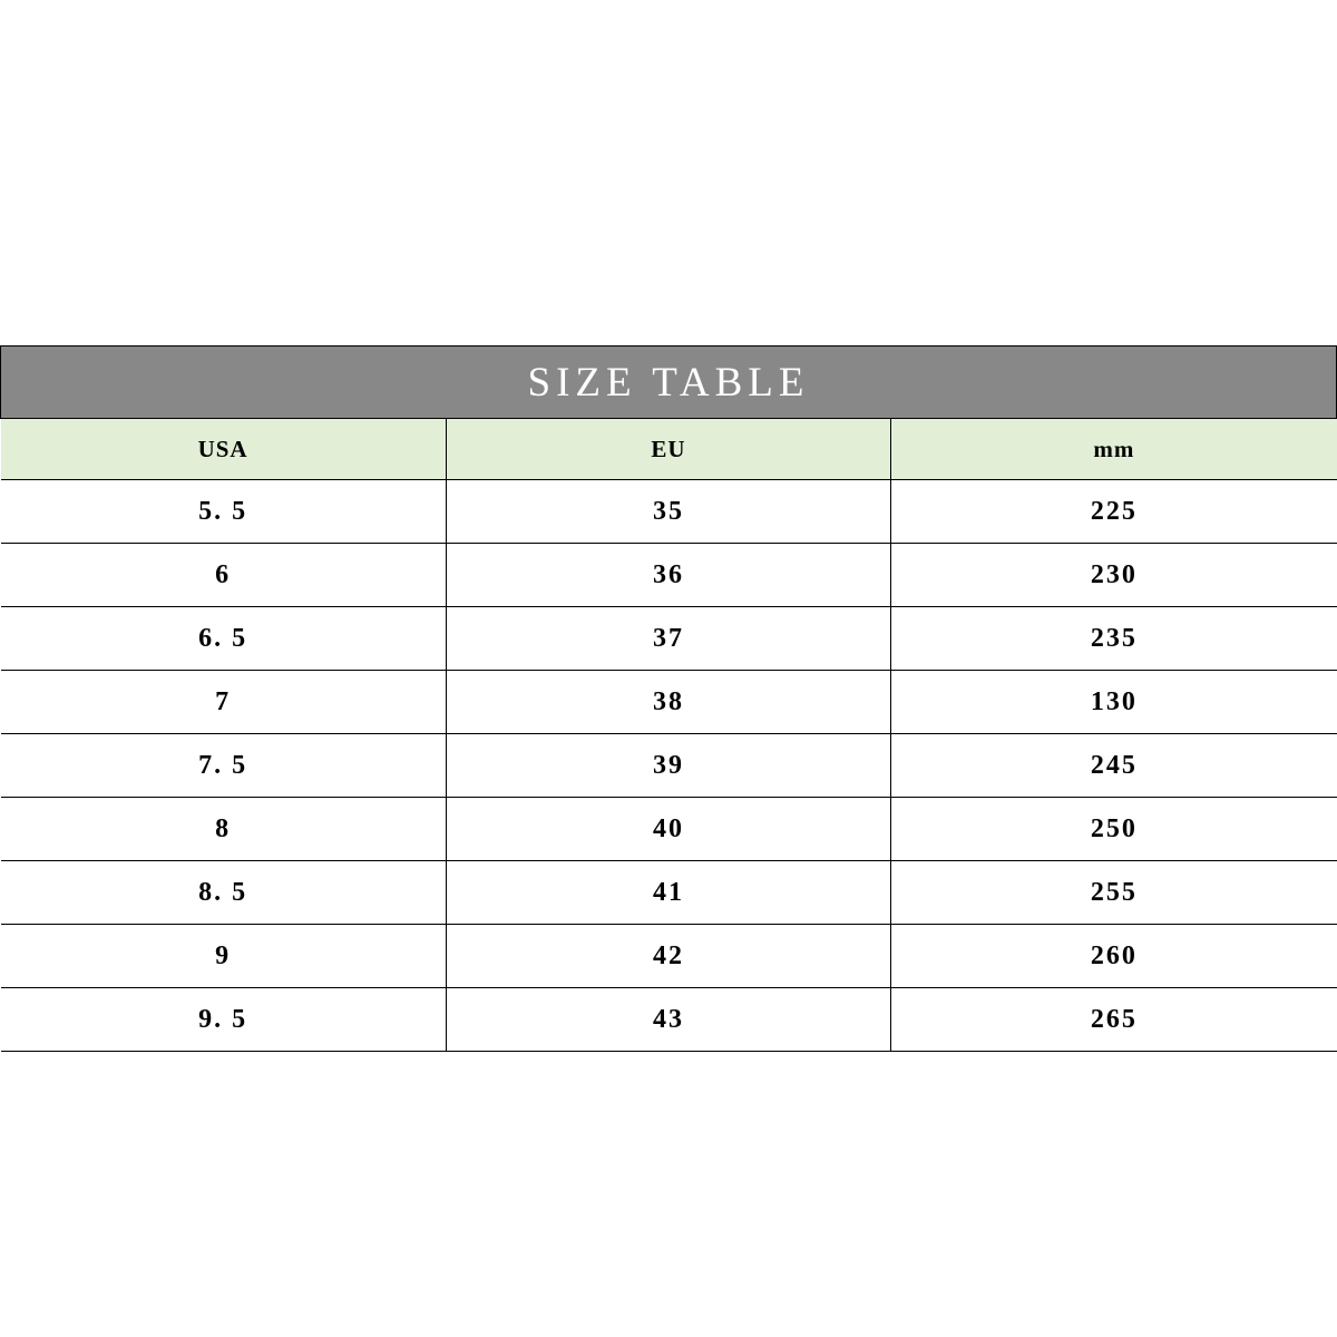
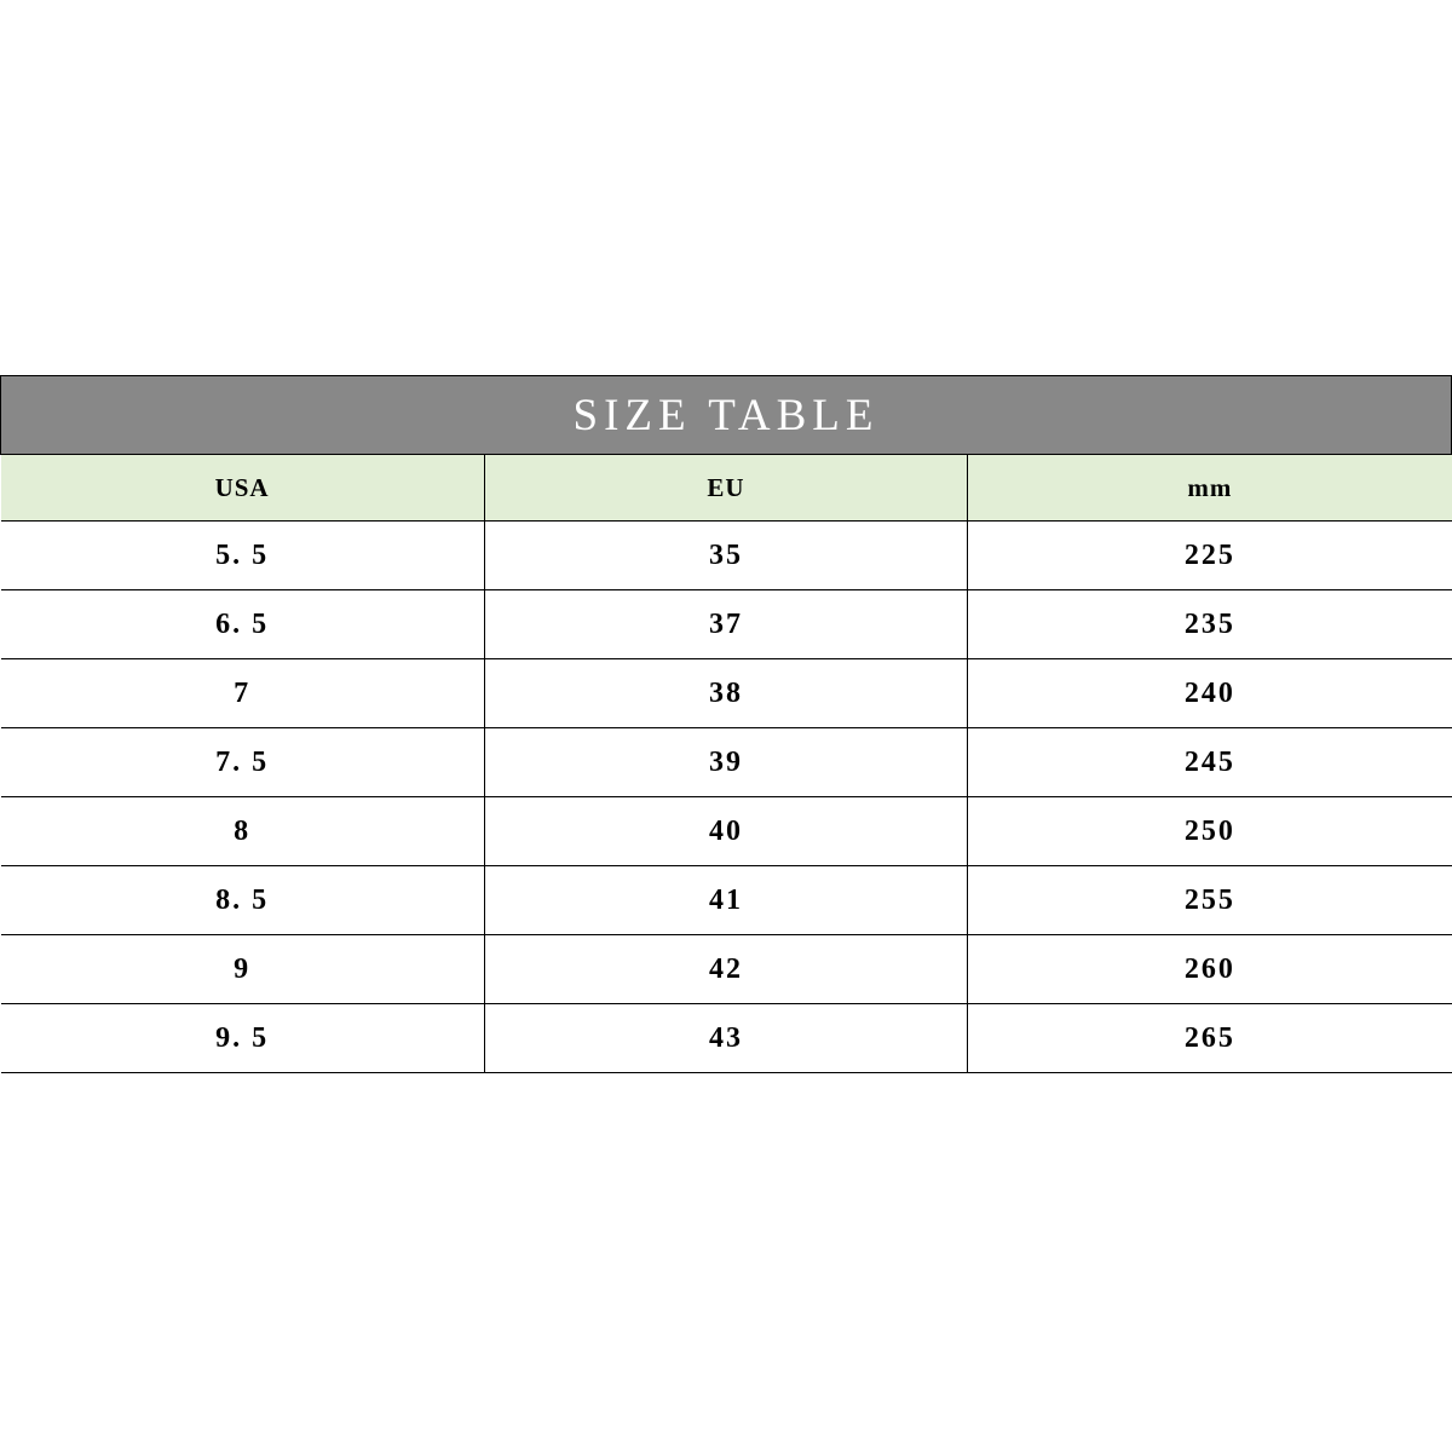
  SIZE TABLE
  USA	EU	mm
  5. 5	35	225
- 6	36	230
  6. 5	37	235
- 7	38	130
+ 7	38	240
  7. 5	39	245
  8	40	250
  8. 5	41	255
  9	42	260
  9. 5	43	265
